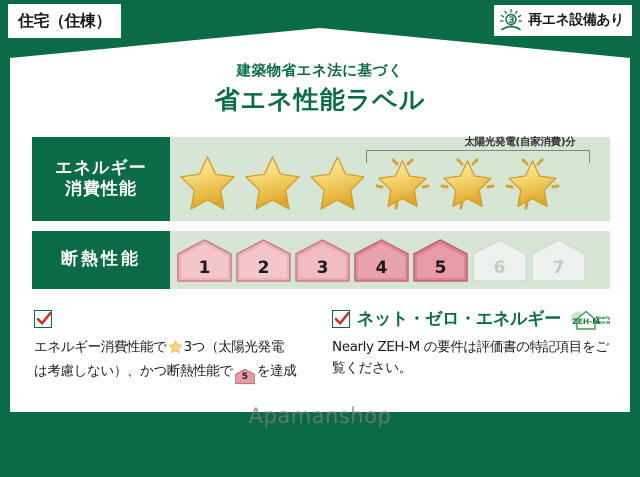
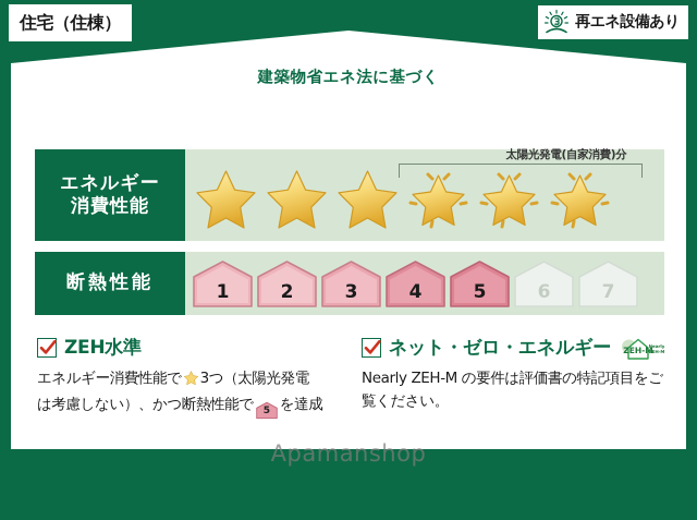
  住宅（住棟）
  再エネ設備あり
  建築物省エネ法に基づく
- 省エネ性能ラベル
  エネルギー
  消費性能
  太陽光発電(自家消費)分
  断熱性能
  1
  2
  3
  4
  5
  6
  7
+ ZEH水準
  エネルギー消費性能で 3つ（太陽光発電
  は考慮しない）、かつ断熱性能で
  5
  を達成
  ネット・ゼロ・エネルギー
  ZEH-M
  Nearly ZEH-M の要件は評価書の特記項目をご覧ください。
  Apamanshop
